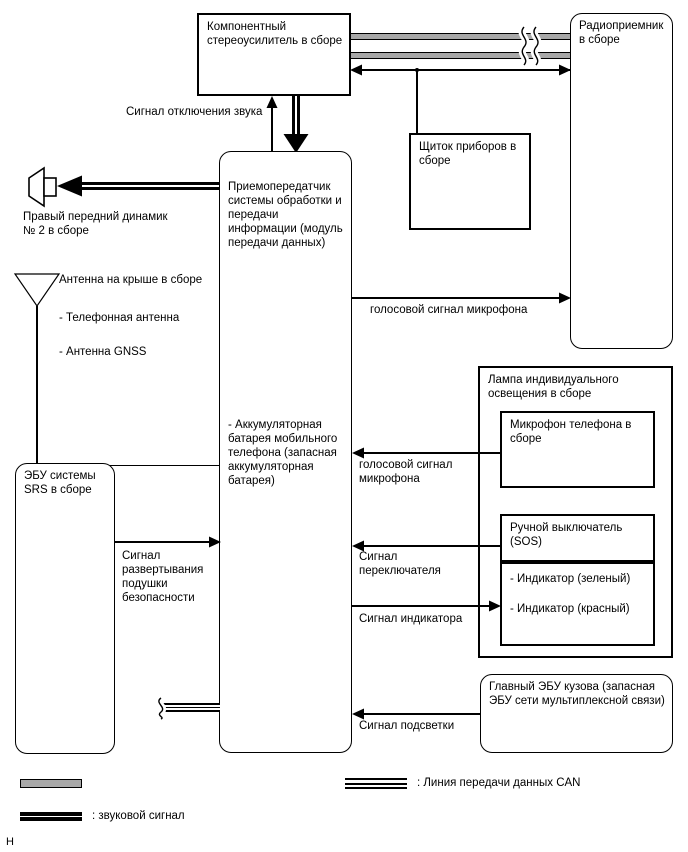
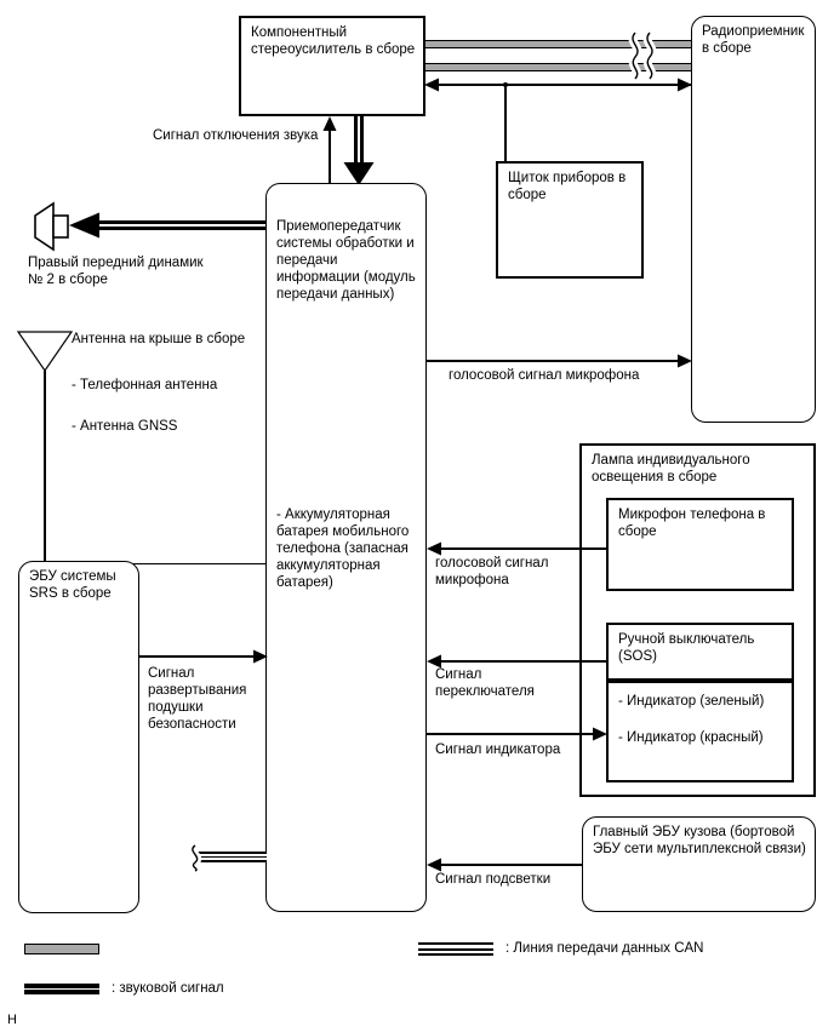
  Компонентный стереоусилитель в сборе
  Радиоприемник в сборе
  Щиток приборов в сборе
  Сигнал отключения звука
  Правый передний динамик
  № 2 в сборе
  Антенна на крыше в сборе
  - Телефонная антенна
  - Антенна GNSS
  Приемопередатчик системы обработки и передачи информации (модуль передачи данных)
  - Аккумуляторная батарея мобильного телефона (запасная аккумуляторная батарея)
  голосовой сигнал микрофона
  Лампа индивидуального освещения в сборе
  Микрофон телефона в сборе
  Ручной выключатель (SOS)
  - Индикатор (зеленый)
  - Индикатор (красный)
  голосовой сигнал
  микрофона
  Сигнал
  переключателя
  Сигнал индикатора
  ЭБУ системы SRS в сборе
  Сигнал
  развертывания
  подушки
  безопасности
- Главный ЭБУ кузова (запасная ЭБУ сети мультиплексной связи)
+ Главный ЭБУ кузова (бортовой ЭБУ сети мультиплексной связи)
  Сигнал подсветки
  : Линия передачи данных CAN
  : звуковой сигнал
  H
